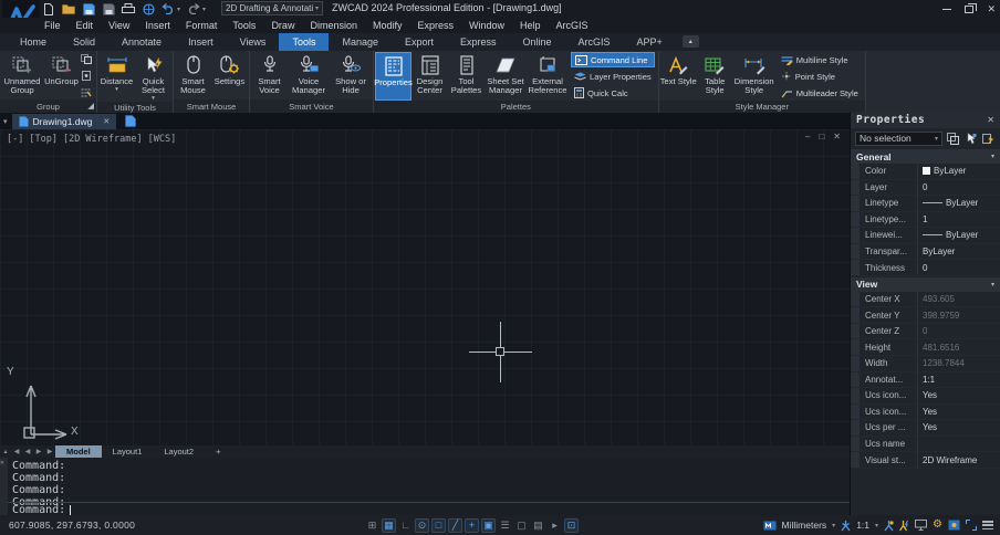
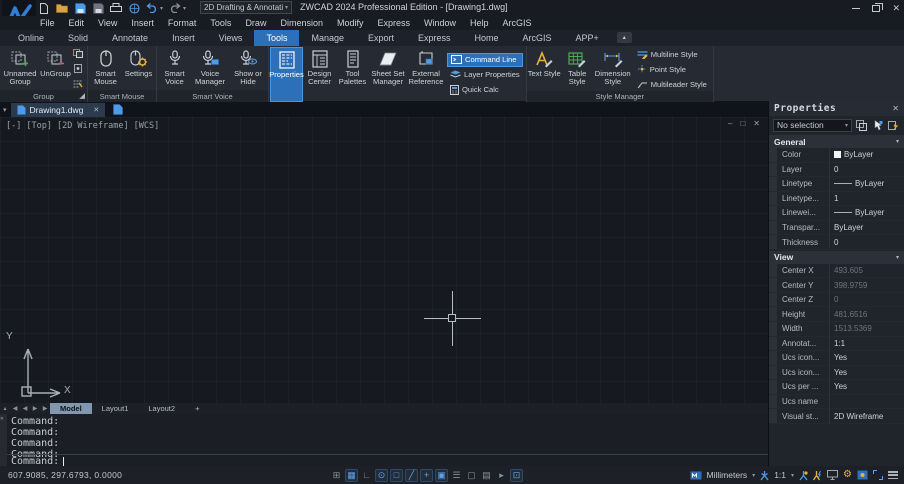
  ZWCAD 2024 Professional Edition - [Drawing1.dwg]
  2D Drafting & Annotati
  ✕
  File
  Edit
  View
  Insert
  Format
  Tools
  Draw
  Dimension
  Modify
  Express
  Window
  Help
  ArcGIS
- Home
+ Online
  Solid
  Annotate
  Insert
  Views
  Tools
  Manage
  Export
  Express
- Online
+ Home
  ArcGIS
  APP+
  Unnamed Group
  UnGroup
  Group
  ◢
- Distance
- Quick Select
- Utility Tools
  Smart Mouse
  Settings
  Smart Mouse
  Smart Voice
  Voice Manager
  Show or Hide
  Smart Voice
  Properties
  Design Center
  Tool Palettes
  Sheet Set Manager
  External Reference
  Command Line
  Layer Properties
  Quick Calc
- Palettes
  Text Style
  Table Style
  Dimension Style
  Multiline Style
  Point Style
  Multileader Style
  Style Manager
  Drawing1.dwg
  [-]
  [Top]
  [2D Wireframe]
  [WCS]
  –
  □
  ✕
  Y
  X
  Model
  Layout1
  Layout2
  +
  Command:
  Command:
  Command:
  Command:
  607.9085, 297.6793, 0.0000
  ⊞
  ▦
  ∟
  ⊙
  □
  ╱
  +
  ▣
  ☰
  ▢
  ▤
  ▸
  ⊡
  Millimeters
  1:1
  ⚙
  Properties
  ✕
  No selection
  General
  Color
  ByLayer
  Layer
  0
  Linetype
  ByLayer
  Linetype...
  1
  Linewei...
  ByLayer
  Transpar...
  ByLayer
  Thickness
  0
  View
  Center X
  493.605
  Center Y
  398.9759
  Center Z
  0
  Height
  481.6516
  Width
- 1238.7844
+ 1513.5369
  Annotat...
  1:1
  Ucs icon...
  Yes
  Ucs icon...
  Yes
  Ucs per ...
  Yes
  Ucs name
  Visual st...
  2D Wireframe
